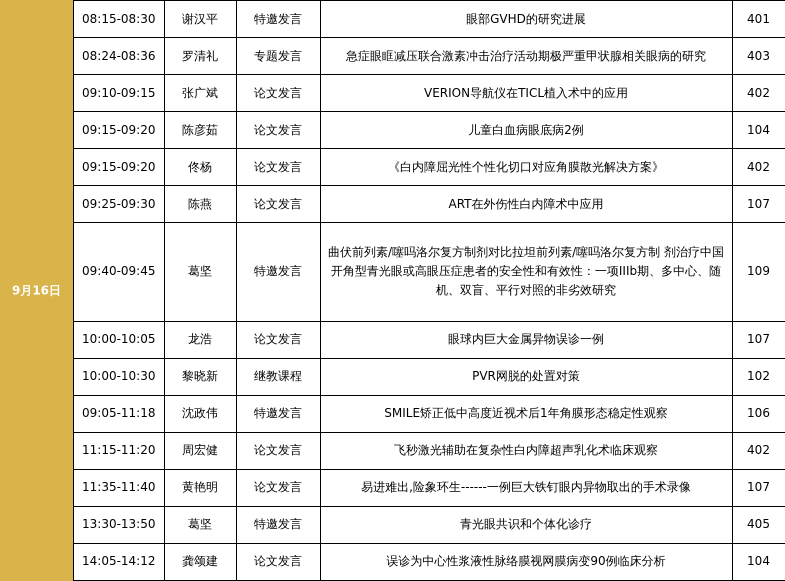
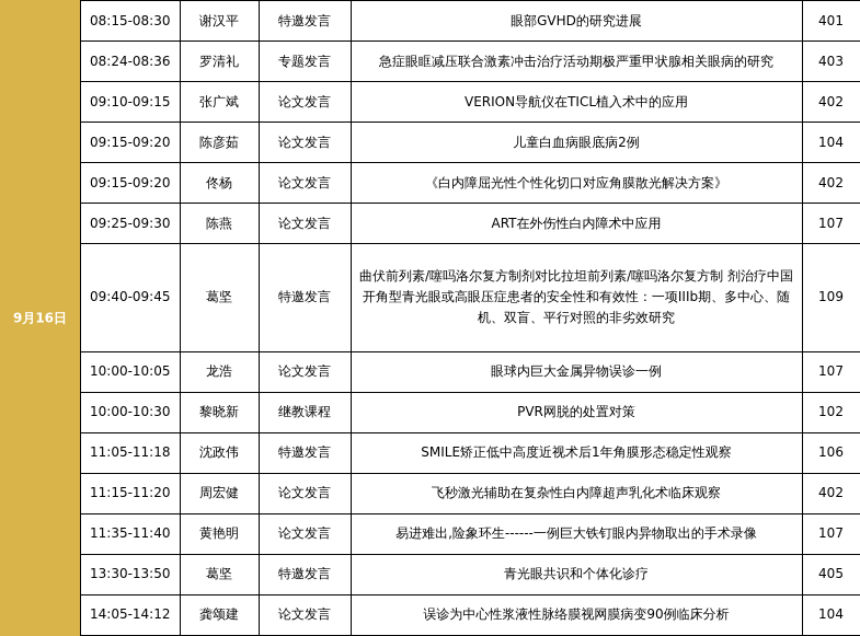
  9月16日
  08:15-08:30	谢汉平	特邀发言	眼部GVHD的研究进展	401
  08:24-08:36	罗清礼	专题发言	急症眼眶减压联合激素冲击治疗活动期极严重甲状腺相关眼病的研究	403
  09:10-09:15	张广斌	论文发言	VERION导航仪在TICL植入术中的应用	402
  09:15-09:20	陈彦茹	论文发言	儿童白血病眼底病2例	104
  09:15-09:20	佟杨	论文发言	《白内障屈光性个性化切口对应角膜散光解决方案》	402
  09:25-09:30	陈燕	论文发言	ART在外伤性白内障术中应用	107
  09:40-09:45	葛坚	特邀发言	曲伏前列素/噻吗洛尔复方制剂对比拉坦前列素/噻吗洛尔复方制 剂治疗中国开角型青光眼或高眼压症患者的安全性和有效性：一项IIIb期、多中心、随机、双盲、平行对照的非劣效研究	109
  10:00-10:05	龙浩	论文发言	眼球内巨大金属异物误诊一例	107
  10:00-10:30	黎晓新	继教课程	PVR网脱的处置对策	102
- 09:05-11:18	沈政伟	特邀发言	SMILE矫正低中高度近视术后1年角膜形态稳定性观察	106
+ 11:05-11:18	沈政伟	特邀发言	SMILE矫正低中高度近视术后1年角膜形态稳定性观察	106
  11:15-11:20	周宏健	论文发言	飞秒激光辅助在复杂性白内障超声乳化术临床观察	402
  11:35-11:40	黄艳明	论文发言	易进难出,险象环生------一例巨大铁钉眼内异物取出的手术录像	107
  13:30-13:50	葛坚	特邀发言	青光眼共识和个体化诊疗	405
  14:05-14:12	龚颂建	论文发言	误诊为中心性浆液性脉络膜视网膜病变90例临床分析	104
